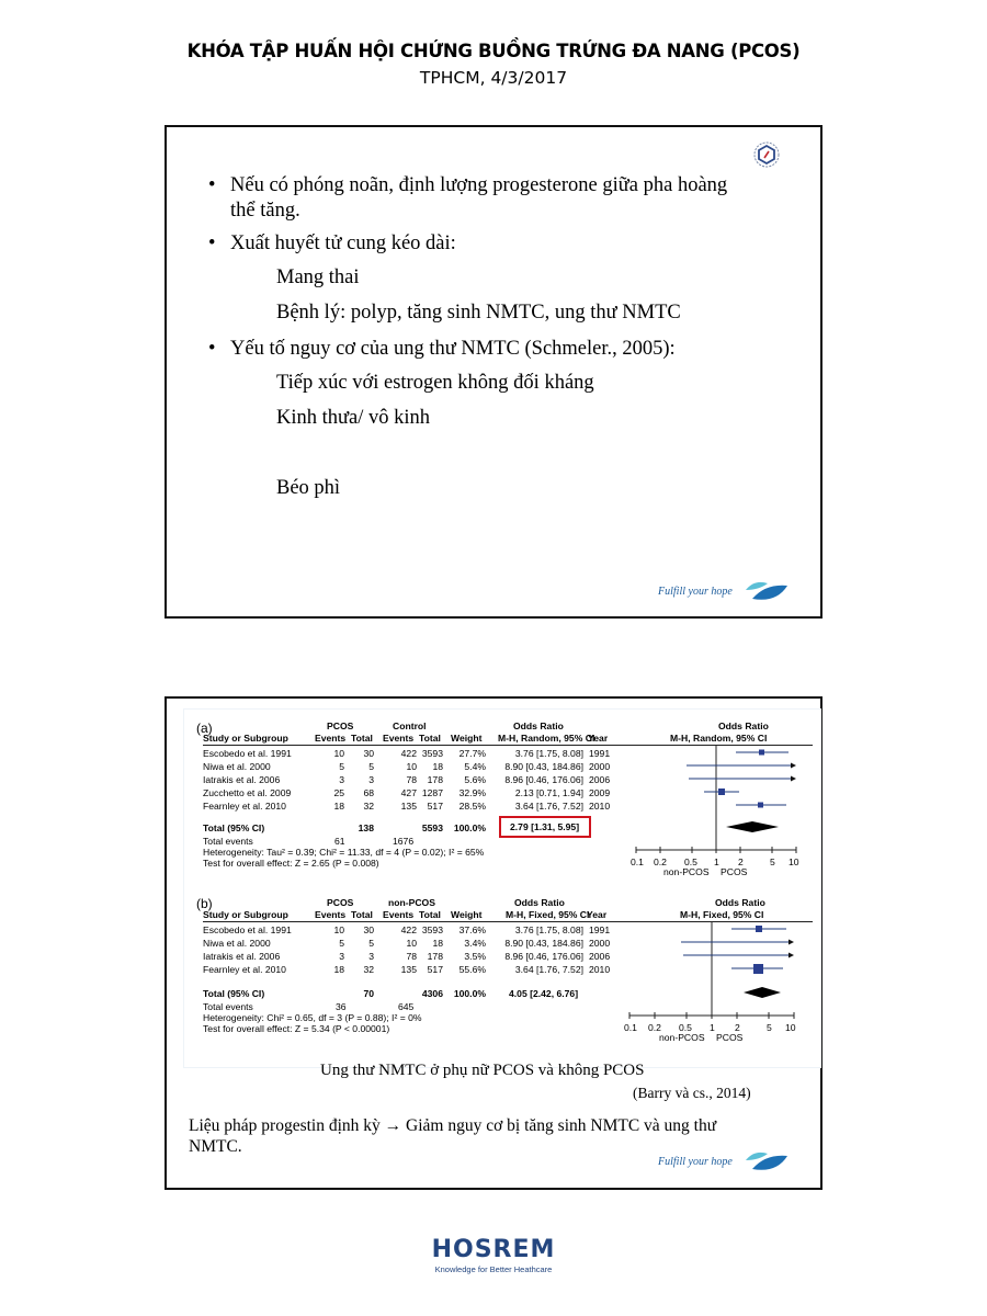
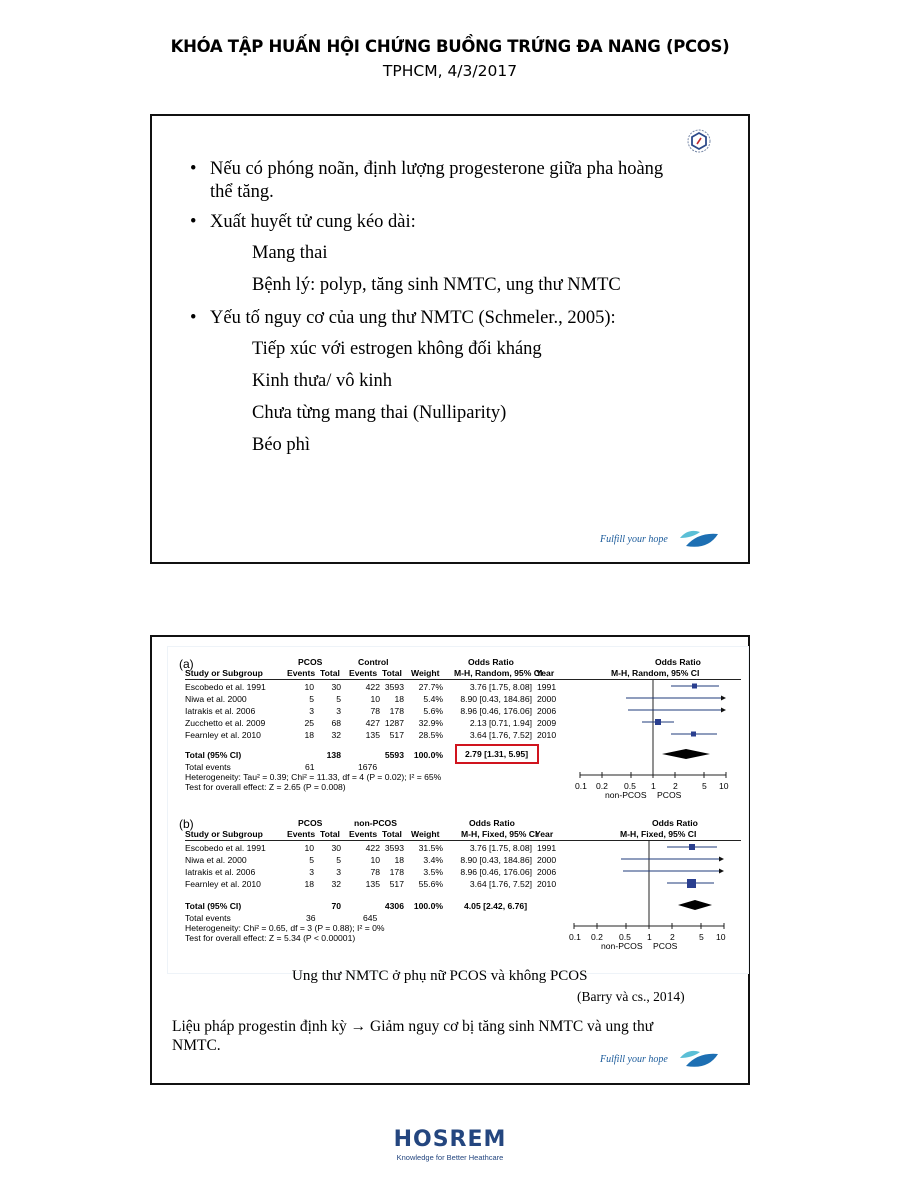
  KHÓA TẬP HUẤN HỘI CHỨNG BUỒNG TRỨNG ĐA NANG (PCOS)
  TPHCM, 4/3/2017
  •
  Nếu có phóng noãn, định lượng progesterone giữa pha hoàng thể tăng.
  •
  Xuất huyết tử cung kéo dài:
  Mang thai
  Bệnh lý: polyp, tăng sinh NMTC, ung thư NMTC
  •
  Yếu tố nguy cơ của ung thư NMTC (Schmeler., 2005):
  Tiếp xúc với estrogen không đối kháng
  Kinh thưa/ vô kinh
+ Chưa từng mang thai (Nulliparity)
  Béo phì
  Fulfill your hope
  (a)
  PCOS
  Control
  Odds Ratio
  Odds Ratio
  Study or Subgroup
  Events
  Total
  Events
  Total
  Weight
  M-H, Random, 95% CI
  Year
  M-H, Random, 95% CI
  Escobedo et al. 1991
  10
  30
  422
  3593
  27.7%
  3.76 [1.75, 8.08]
  1991
  Niwa et al. 2000
  5
  5
  10
  18
  5.4%
  8.90 [0.43, 184.86]
  2000
  Iatrakis et al. 2006
  3
  3
  78
  178
  5.6%
  8.96 [0.46, 176.06]
  2006
  Zucchetto et al. 2009
  25
  68
  427
  1287
  32.9%
  2.13 [0.71, 1.94]
  2009
  Fearnley et al. 2010
  18
  32
  135
  517
  28.5%
  3.64 [1.76, 7.52]
  2010
  Total (95% CI)
  138
  5593
  100.0%
  2.79 [1.31, 5.95]
  Total events
  61
  1676
  Heterogeneity: Tau² = 0.39; Chi² = 11.33, df = 4 (P = 0.02); I² = 65%
  Test for overall effect: Z = 2.65 (P = 0.008)
  0.1
  0.2
  0.5
  1
  2
  5
  10
  non-PCOS
  PCOS
  (b)
  PCOS
  non-PCOS
  Odds Ratio
  Odds Ratio
  Study or Subgroup
  Events
  Total
  Events
  Total
  Weight
  M-H, Fixed, 95% CI
  Year
  M-H, Fixed, 95% CI
  Escobedo et al. 1991
  10
  30
  422
  3593
- 37.6%
+ 31.5%
  3.76 [1.75, 8.08]
  1991
  Niwa et al. 2000
  5
  5
  10
  18
  3.4%
  8.90 [0.43, 184.86]
  2000
  Iatrakis et al. 2006
  3
  3
  78
  178
  3.5%
  8.96 [0.46, 176.06]
  2006
  Fearnley et al. 2010
  18
  32
  135
  517
  55.6%
  3.64 [1.76, 7.52]
  2010
  Total (95% CI)
  70
  4306
  100.0%
  4.05 [2.42, 6.76]
  Total events
  36
  645
  Heterogeneity: Chi² = 0.65, df = 3 (P = 0.88); I² = 0%
  Test for overall effect: Z = 5.34 (P < 0.00001)
  0.1
  0.2
  0.5
  1
  2
  5
  10
  non-PCOS
  PCOS
  Ung thư NMTC ở phụ nữ PCOS và không PCOS
  (Barry và cs., 2014)
  Liệu pháp progestin định kỳ → Giảm nguy cơ bị tăng sinh NMTC và ung thư
  NMTC.
  Fulfill your hope
  HOSREM
  Knowledge for Better Heathcare
